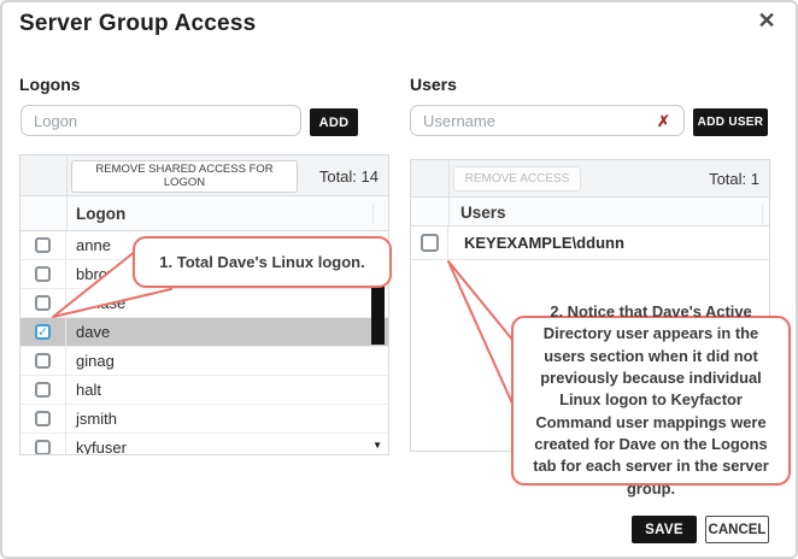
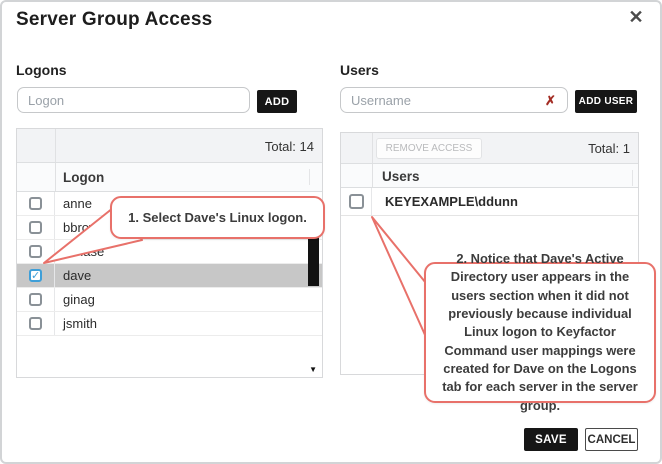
  Server Group Access
  ✕
  Logons
  Logon
  ADD
- REMOVE SHARED ACCESS FOR LOGON
  Total: 14
  Logon
  anne
  ✓
  dave
  ginag
- halt
  jsmith
- kyfuser
  ▼
  Users
  Username
  ✗
  ADD USER
  REMOVE ACCESS
  Total: 1
  Users
  KEYEXAMPLE\ddunn
- 1. Total Dave's Linux logon.
+ 1. Select Dave's Linux logon.
  Directory user appears in the users section when it did not previously because individual Linux logon to Keyfactor Command user mappings were created for Dave on the Logons tab for each server in the server
  SAVE
  CANCEL
